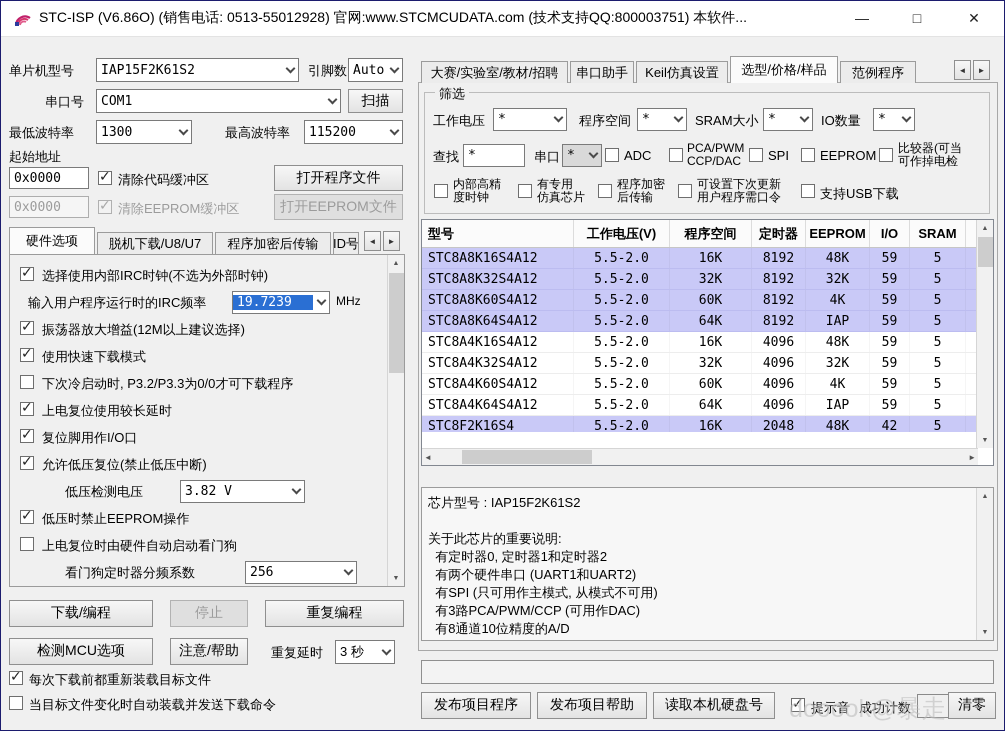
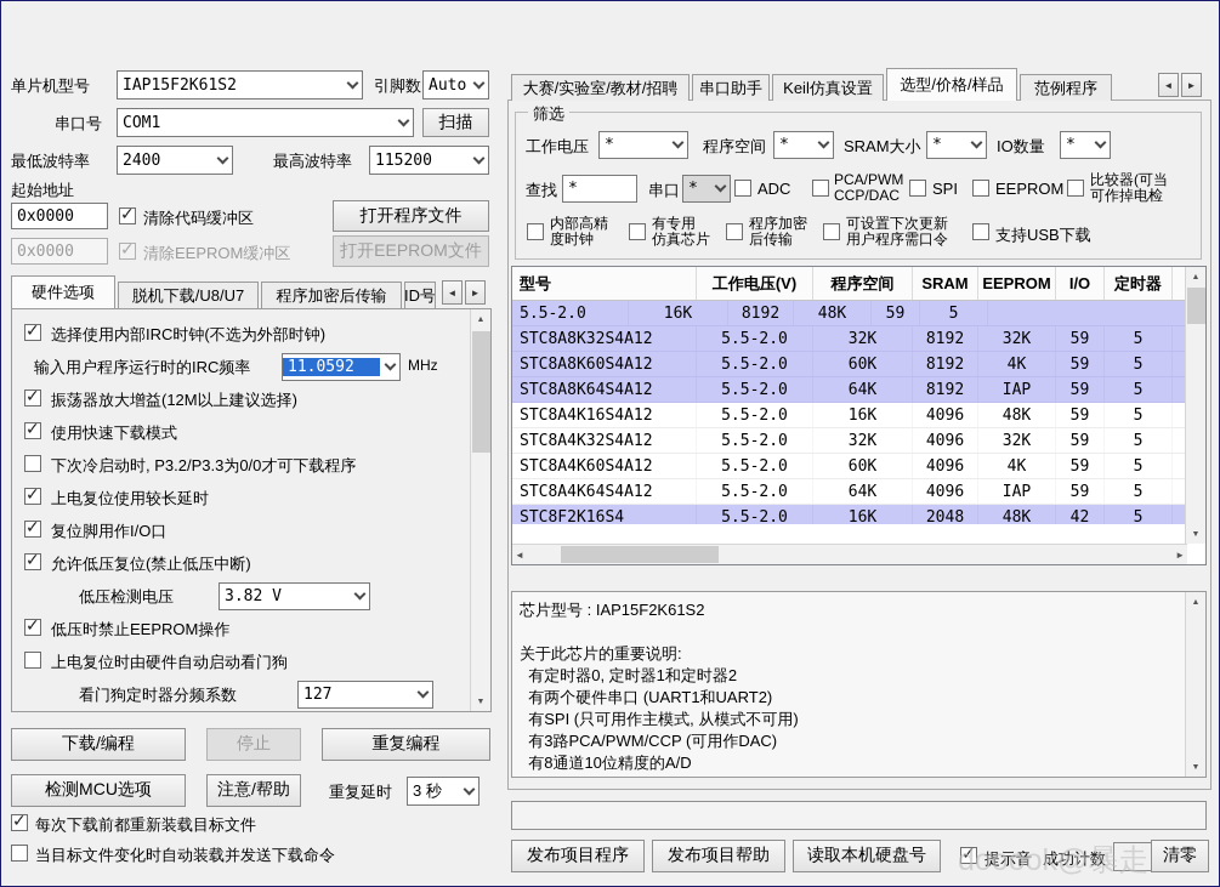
- STC-ISP (V6.86O) (销售电话: 0513-55012928) 官网:www.STCMCUDATA.com (技术支持QQ:800003751) 本软件...
- —
- □
- ✕
  单片机型号
  IAP15F2K61S2
  引脚数
  Auto
  串口号
  COM1
  扫描
  最低波特率
- 1300
+ 2400
  最高波特率
  115200
  起始地址
  0x0000
  清除代码缓冲区
  打开程序文件
  0x0000
  清除EEPROM缓冲区
  打开EEPROM文件
  硬件选项
  脱机下载/U8/U7
  程序加密后传输
  ID号
  ◄
  ►
  选择使用内部IRC时钟(不选为外部时钟)
  输入用户程序运行时的IRC频率
- 19.7239
+ 11.0592
  MHz
  振荡器放大增益(12M以上建议选择)
  使用快速下载模式
  下次冷启动时, P3.2/P3.3为0/0才可下载程序
  上电复位使用较长延时
  复位脚用作I/O口
  允许低压复位(禁止低压中断)
  低压检测电压
  3.82 V
  低压时禁止EEPROM操作
  上电复位时由硬件自动启动看门狗
  看门狗定时器分频系数
- 256
+ 127
  下载/编程
  停止
  重复编程
  检测MCU选项
  注意/帮助
  重复延时
  3 秒
  每次下载前都重新装载目标文件
  当目标文件变化时自动装载并发送下载命令
  大赛/实验室/教材/招聘
  串口助手
  Keil仿真设置
  选型/价格/样品
  范例程序
  ◄
  ►
  筛选
  工作电压
  *
  程序空间
  *
  SRAM大小
  *
  IO数量
  *
  查找
  *
  串口
  *
  ADC
  PCA/PWM
  CCP/DAC
  SPI
  EEPROM
  比较器(可当
  可作掉电检
  内部高精
  度时钟
  有专用
  仿真芯片
  程序加密
  后传输
  可设置下次更新
  用户程序需口令
  支持USB下载
  型号
  工作电压(V)
  程序空间
- 定时器
+ SRAM
  EEPROM
  I/O
- SRAM
+ 定时器
- STC8A8K16S4A12
  5.5-2.0
  16K
  8192
  48K
  59
  5
  STC8A8K32S4A12
  5.5-2.0
  32K
  8192
  32K
  59
  5
  STC8A8K60S4A12
  5.5-2.0
  60K
  8192
  4K
  59
  5
  STC8A8K64S4A12
  5.5-2.0
  64K
  8192
  IAP
  59
  5
  STC8A4K16S4A12
  5.5-2.0
  16K
  4096
  48K
  59
  5
  STC8A4K32S4A12
  5.5-2.0
  32K
  4096
  32K
  59
  5
  STC8A4K60S4A12
  5.5-2.0
  60K
  4096
  4K
  59
  5
  STC8A4K64S4A12
  5.5-2.0
  64K
  4096
  IAP
  59
  5
  STC8F2K16S4
  5.5-2.0
  16K
  2048
  48K
  42
  5
  ◄
  ►
  芯片型号 : IAP15F2K61S2
  关于此芯片的重要说明:
  有定时器0, 定时器1和定时器2
  有两个硬件串口 (UART1和UART2)
  有SPI (只可用作主模式, 从模式不可用)
  有3路PCA/PWM/CCP (可用作DAC)
  有8通道10位精度的A/D
  发布项目程序
  发布项目帮助
  读取本机硬盘号
  提示音
  成功计数
  清零
  dooook@暴走
